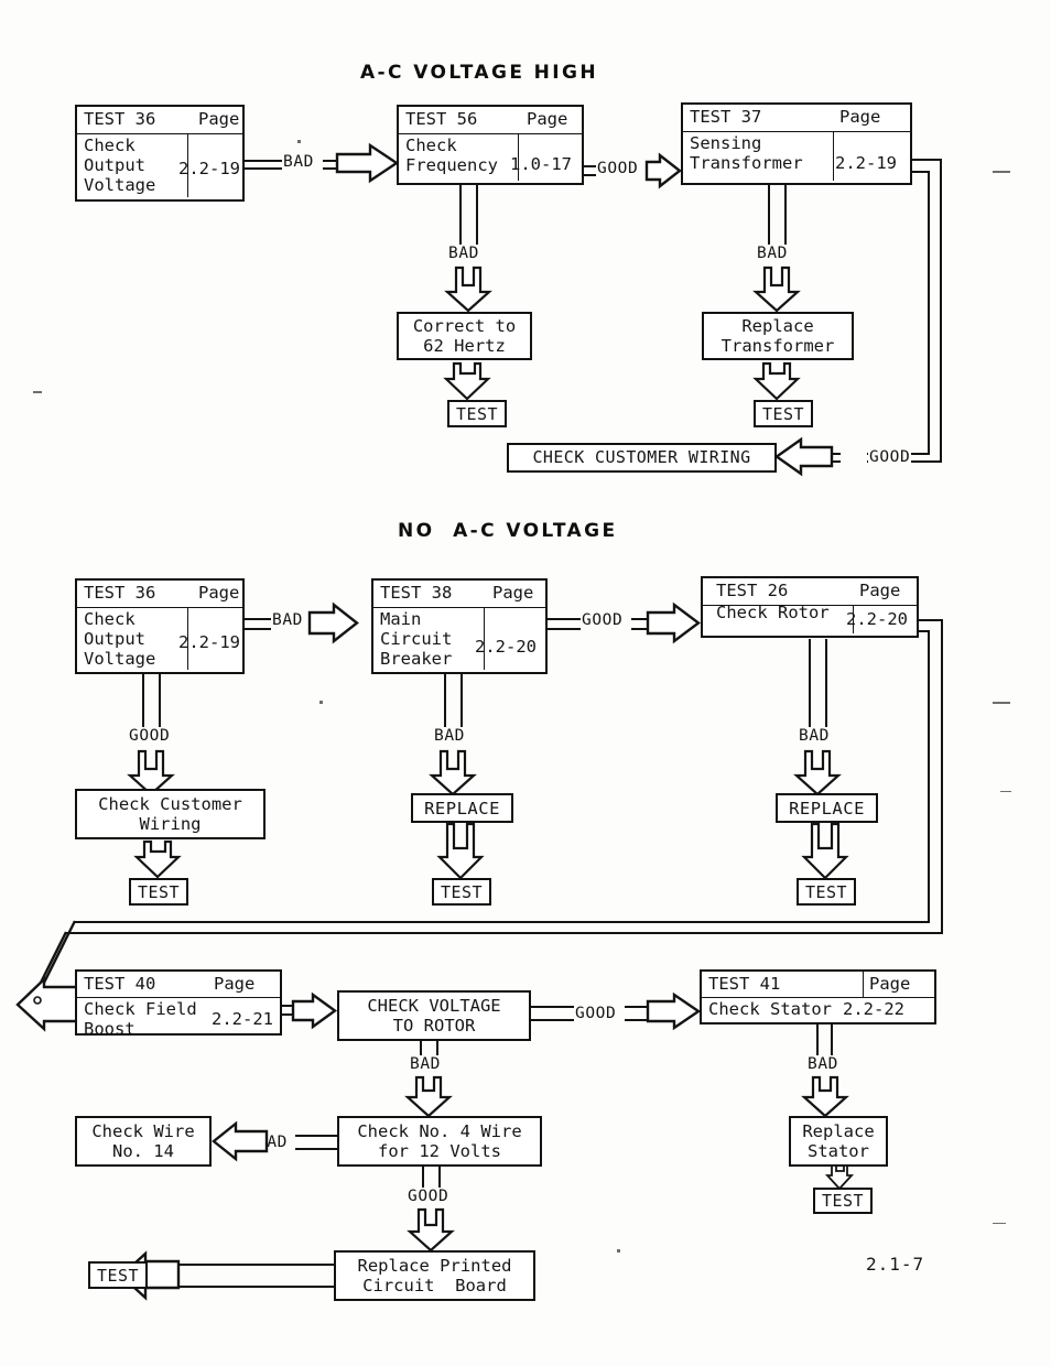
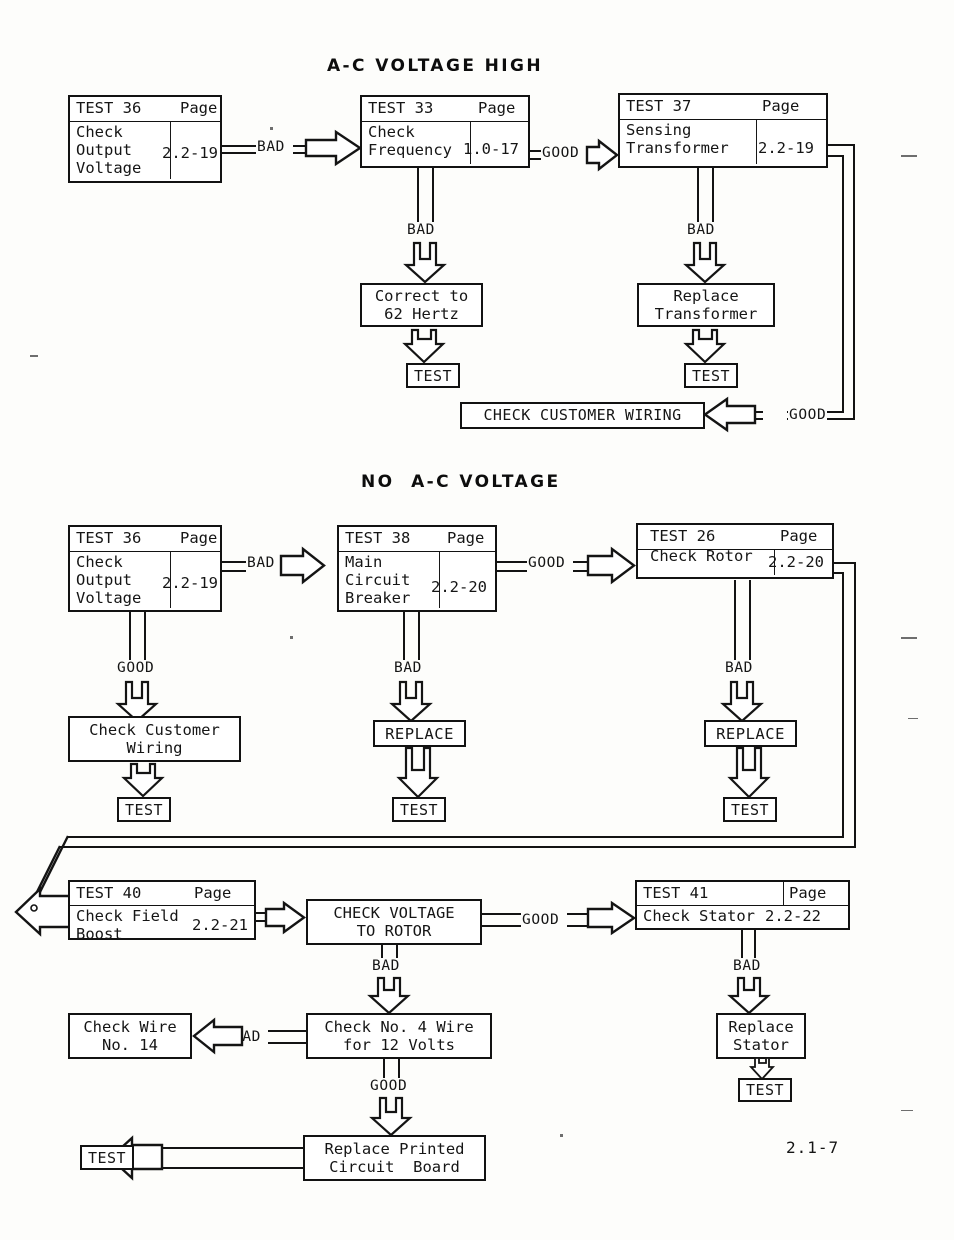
  A-C VOLTAGE HIGH
  TEST 36
  Page
  Check
  Output
  Voltage
  2.2-19
  BAD
- TEST 56
+ TEST 33
  Page
  Check
  Frequency
  1.0-17
  GOOD
  TEST 37
  Page
  Sensing
  Transformer
  2.2-19
  BAD
  Correct to
  62 Hertz
  TEST
  BAD
  Replace
  Transformer
  TEST
  GOOD
  CHECK CUSTOMER WIRING
  NO A-C VOLTAGE
  TEST 36
  Page
  Check
  Output
  Voltage
  2.2-19
  BAD
  TEST 38
  Page
  Main
  Circuit
  Breaker
  2.2-20
  GOOD
  TEST 26
  Page
  Check Rotor
  2.2-20
  GOOD
  Check Customer
  Wiring
  TEST
  BAD
  REPLACE
  TEST
  BAD
  REPLACE
  TEST
  TEST 40
  Page
  Check Field
  Boost
  2.2-21
  CHECK VOLTAGE
  TO ROTOR
  GOOD
  TEST 41
  Page
  Check Stator
  2.2-22
  BAD
  Check No. 4 Wire
  for 12 Volts
  Check Wire
  No. 14
  BAD
  Replace
  Stator
  TEST
  GOOD
  Replace Printed
  Circuit Board
  TEST
  2.1-7
